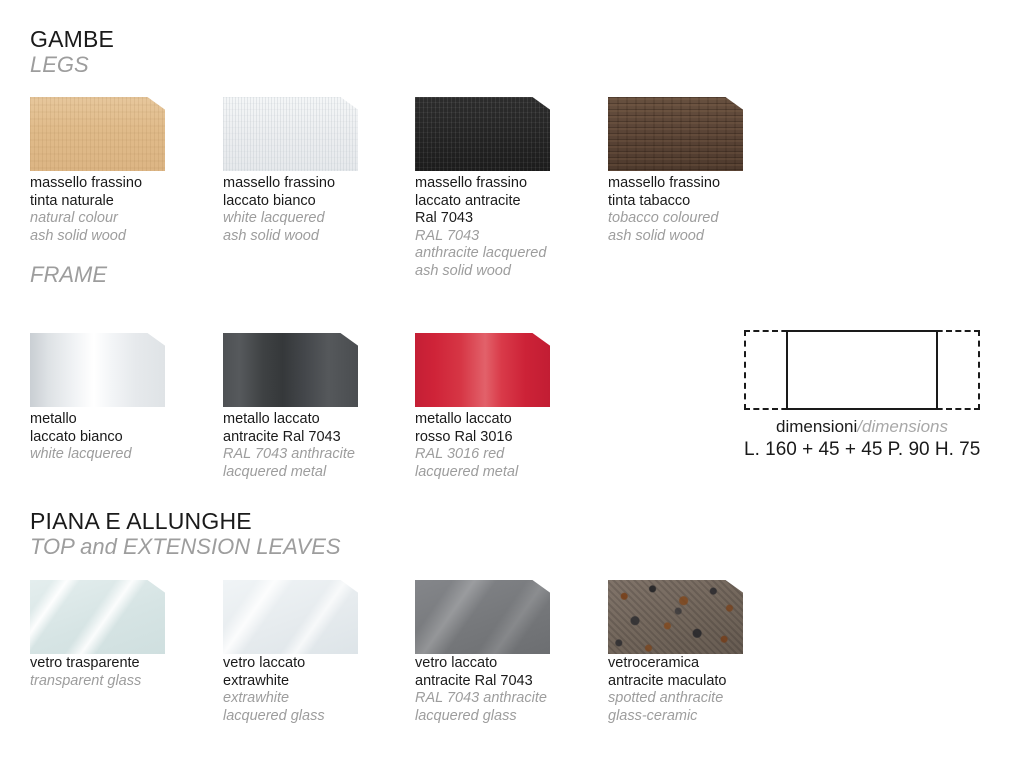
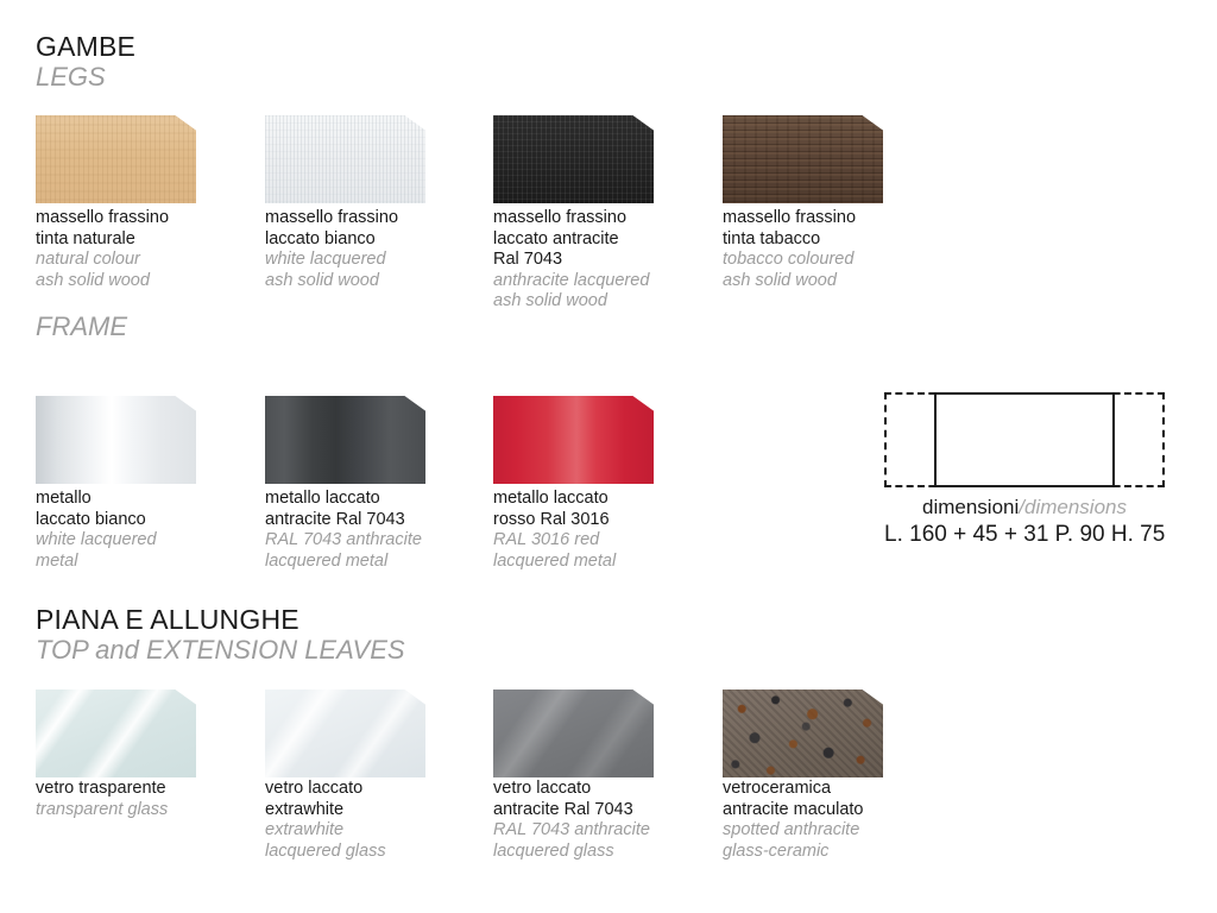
  GAMBE
  LEGS
  massello frassino
  tinta naturale
  natural colour
  ash solid wood
  massello frassino
  laccato bianco
  white lacquered
  ash solid wood
  massello frassino
  laccato antracite
  Ral 7043
- RAL 7043
  anthracite lacquered
  ash solid wood
  massello frassino
  tinta tabacco
  tobacco coloured
  ash solid wood
  FRAME
  metallo
  laccato bianco
  white lacquered
+ metal
  metallo laccato
  antracite Ral 7043
  RAL 7043 anthracite
  lacquered metal
  metallo laccato
  rosso Ral 3016
  RAL 3016 red
  lacquered metal
  dimensioni/dimensions
- L. 160 + 45 + 45 P. 90 H. 75
+ L. 160 + 45 + 31 P. 90 H. 75
  PIANA E ALLUNGHE
  TOP and EXTENSION LEAVES
  vetro trasparente
  transparent glass
  vetro laccato
  extrawhite
  extrawhite
  lacquered glass
  vetro laccato
  antracite Ral 7043
  RAL 7043 anthracite
  lacquered glass
  vetroceramica
  antracite maculato
  spotted anthracite
  glass-ceramic
